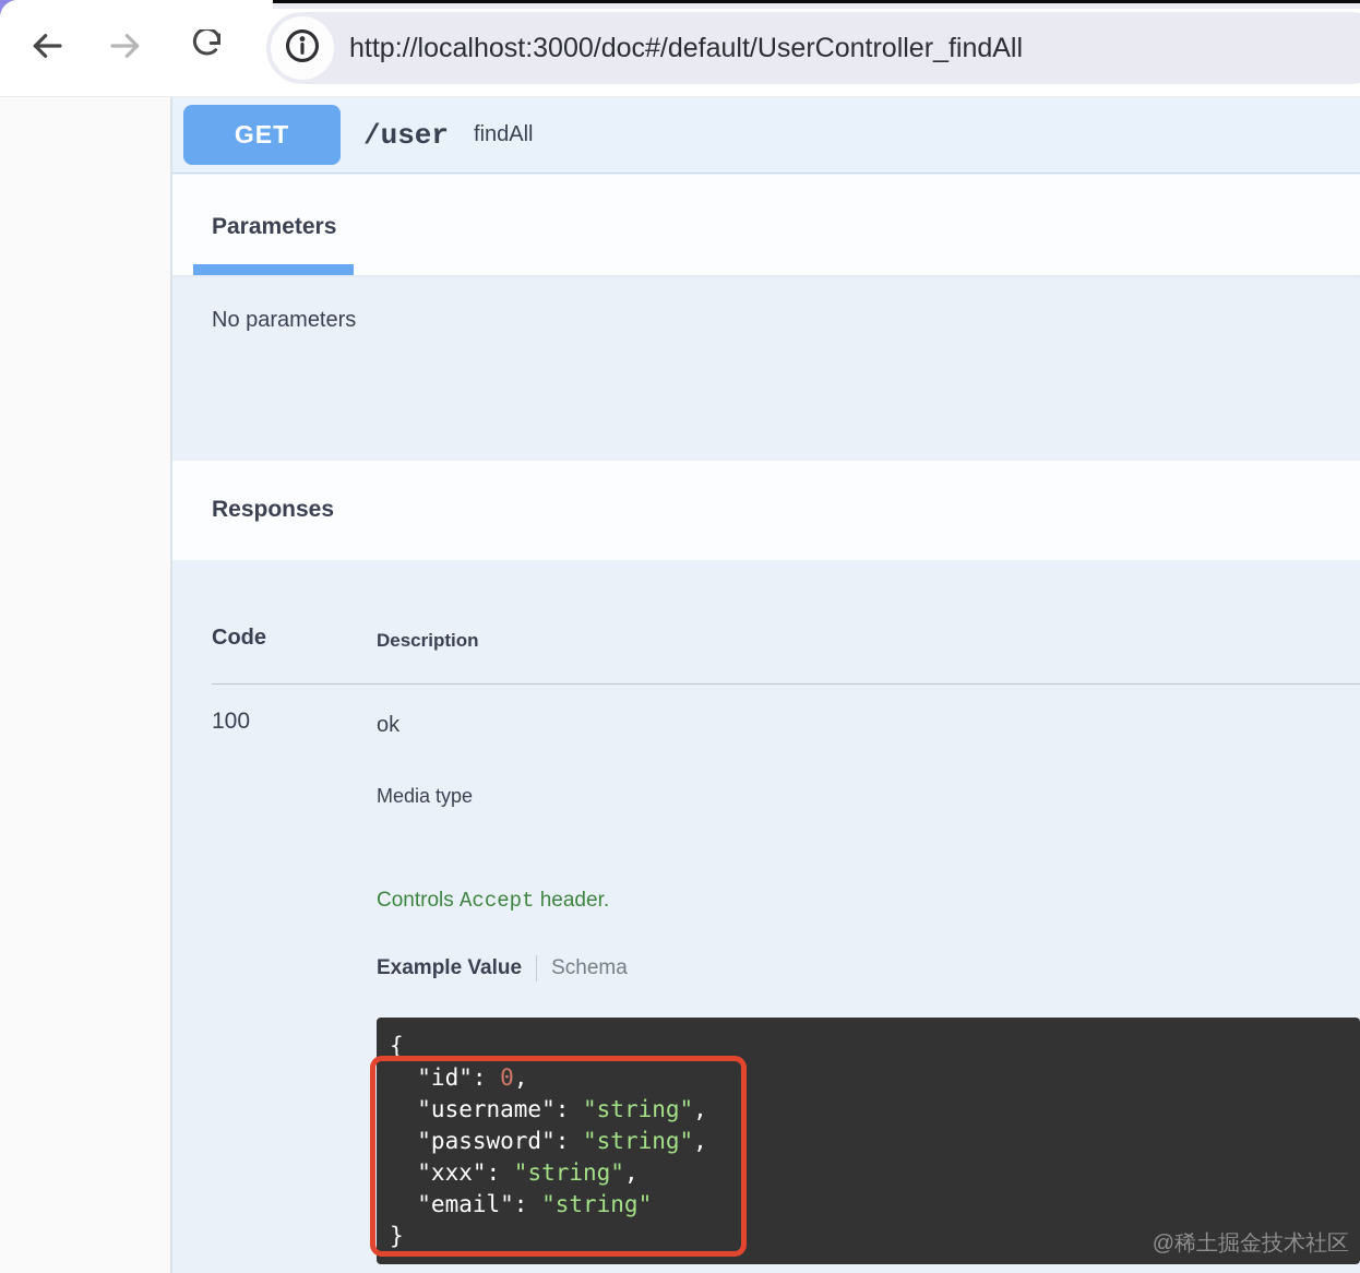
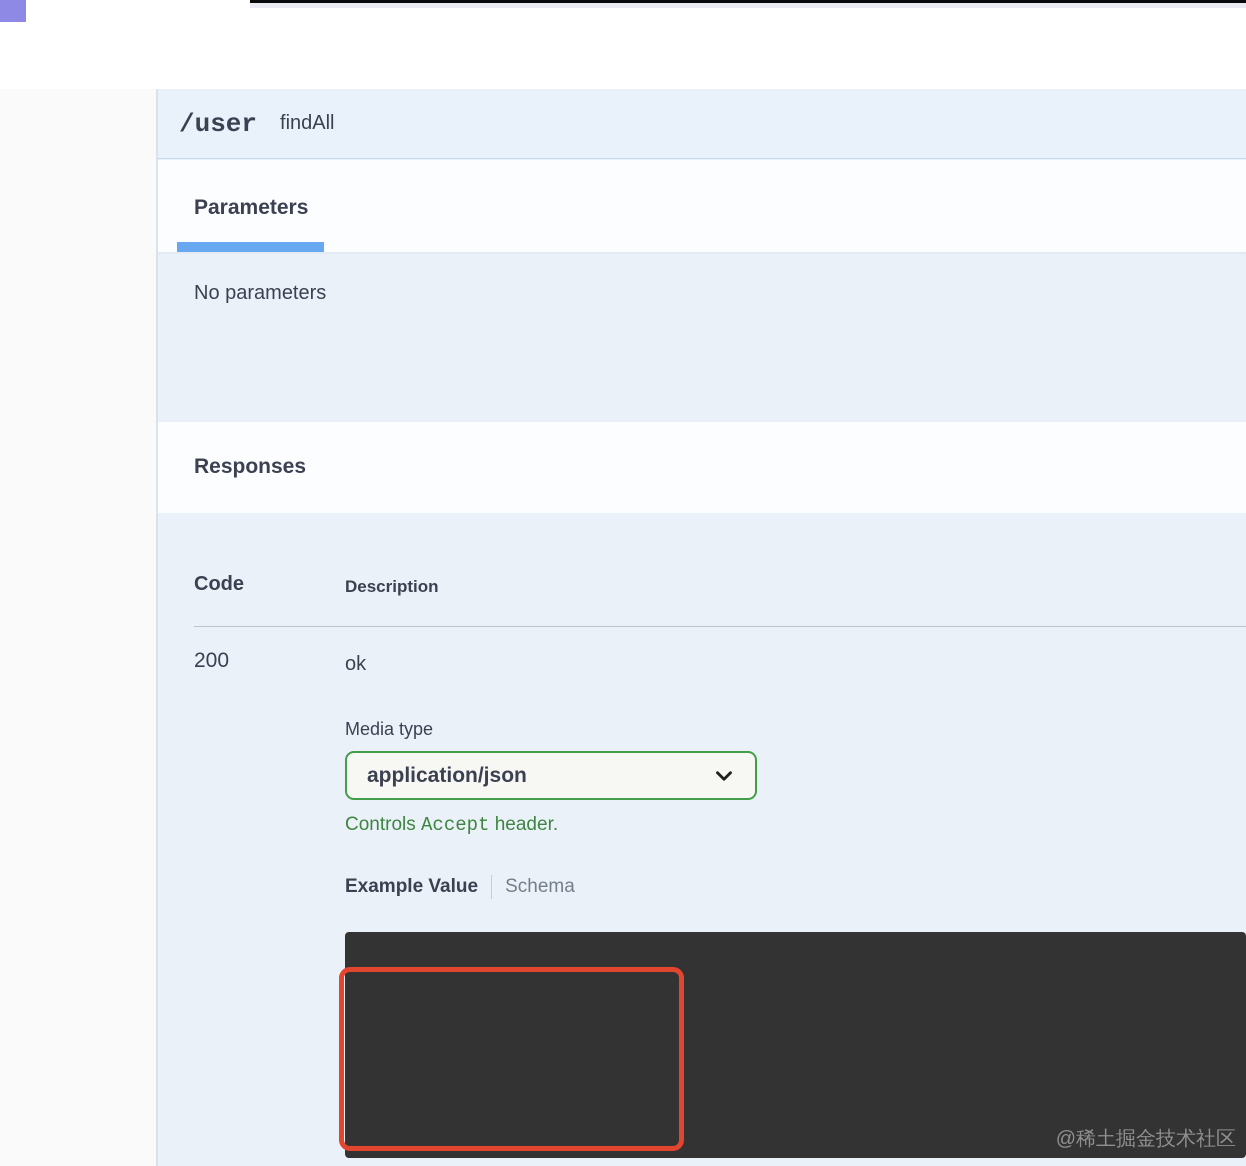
- http://localhost:3000/doc#/default/UserController_findAll
- GET
  /user
  findAll
  Parameters
  No parameters
  Responses
  Code
  Description
- 100
+ 200
  ok
  Media type
+ application/json
  Controls Accept header.
  Example Value
  Schema
- {
- "id": 0,
- "username": "string",
- "password": "string",
- "xxx": "string",
- "email": "string"
- }
  @稀土掘金技术社区
